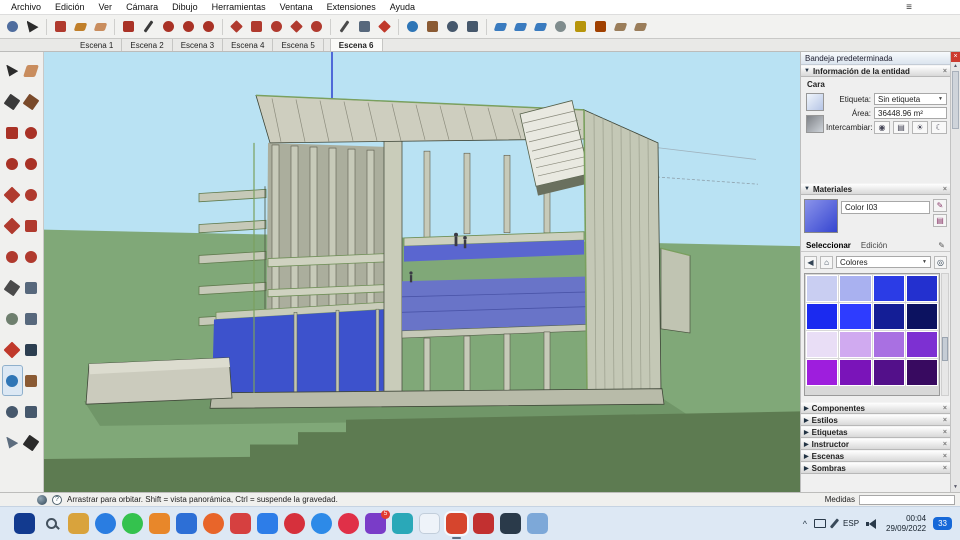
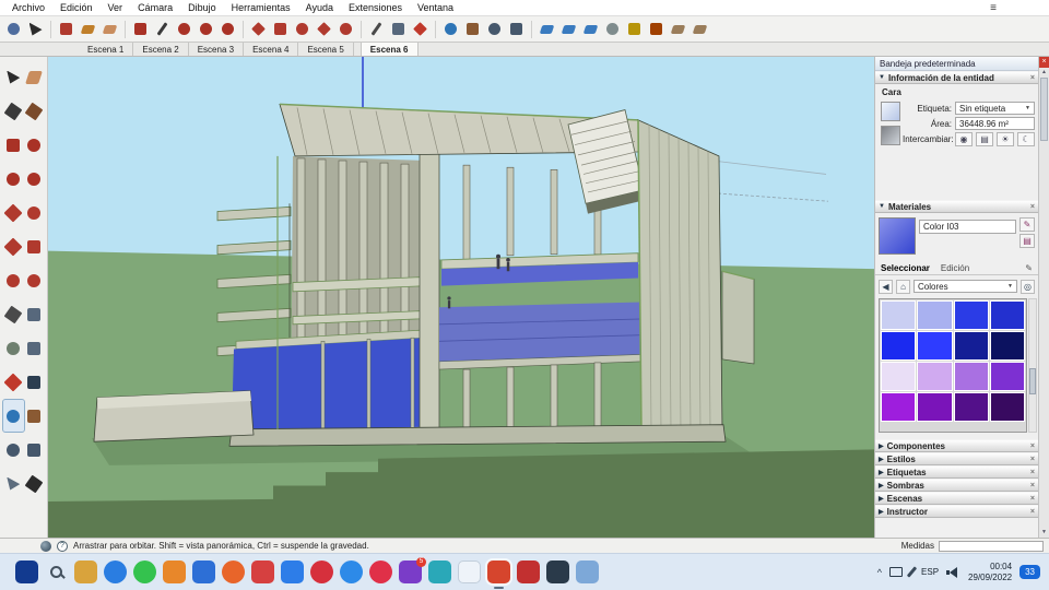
  Archivo
  Edición
  Ver
  Cámara
  Dibujo
  Herramientas
- Ventana
+ Ayuda
  Extensiones
- Ayuda
+ Ventana
  ≡
  Escena 1
  Escena 2
  Escena 3
  Escena 4
  Escena 5
  Escena 6
  Bandeja predeterminada
  Información de la entidad
  Cara
  Etiqueta:
  Sin etiqueta
  Área:
  36448.96 m²
  Intercambiar:
  ◉
  ▤
  ☀
  ☾
  Materiales
  Color I03
  ✎
  ▤
  Seleccionar
  Edición
  ✎
  ◀
  ⌂
  Colores
  ◎
  Componentes
  Estilos
  Etiquetas
- Instructor
+ Sombras
  Escenas
- Sombras
+ Instructor
  Arrastrar para orbitar. Shift = vista panorámica, Ctrl = suspende la gravedad.
  Medidas
  ^
  ESP
  00:04
  29/09/2022
  33
